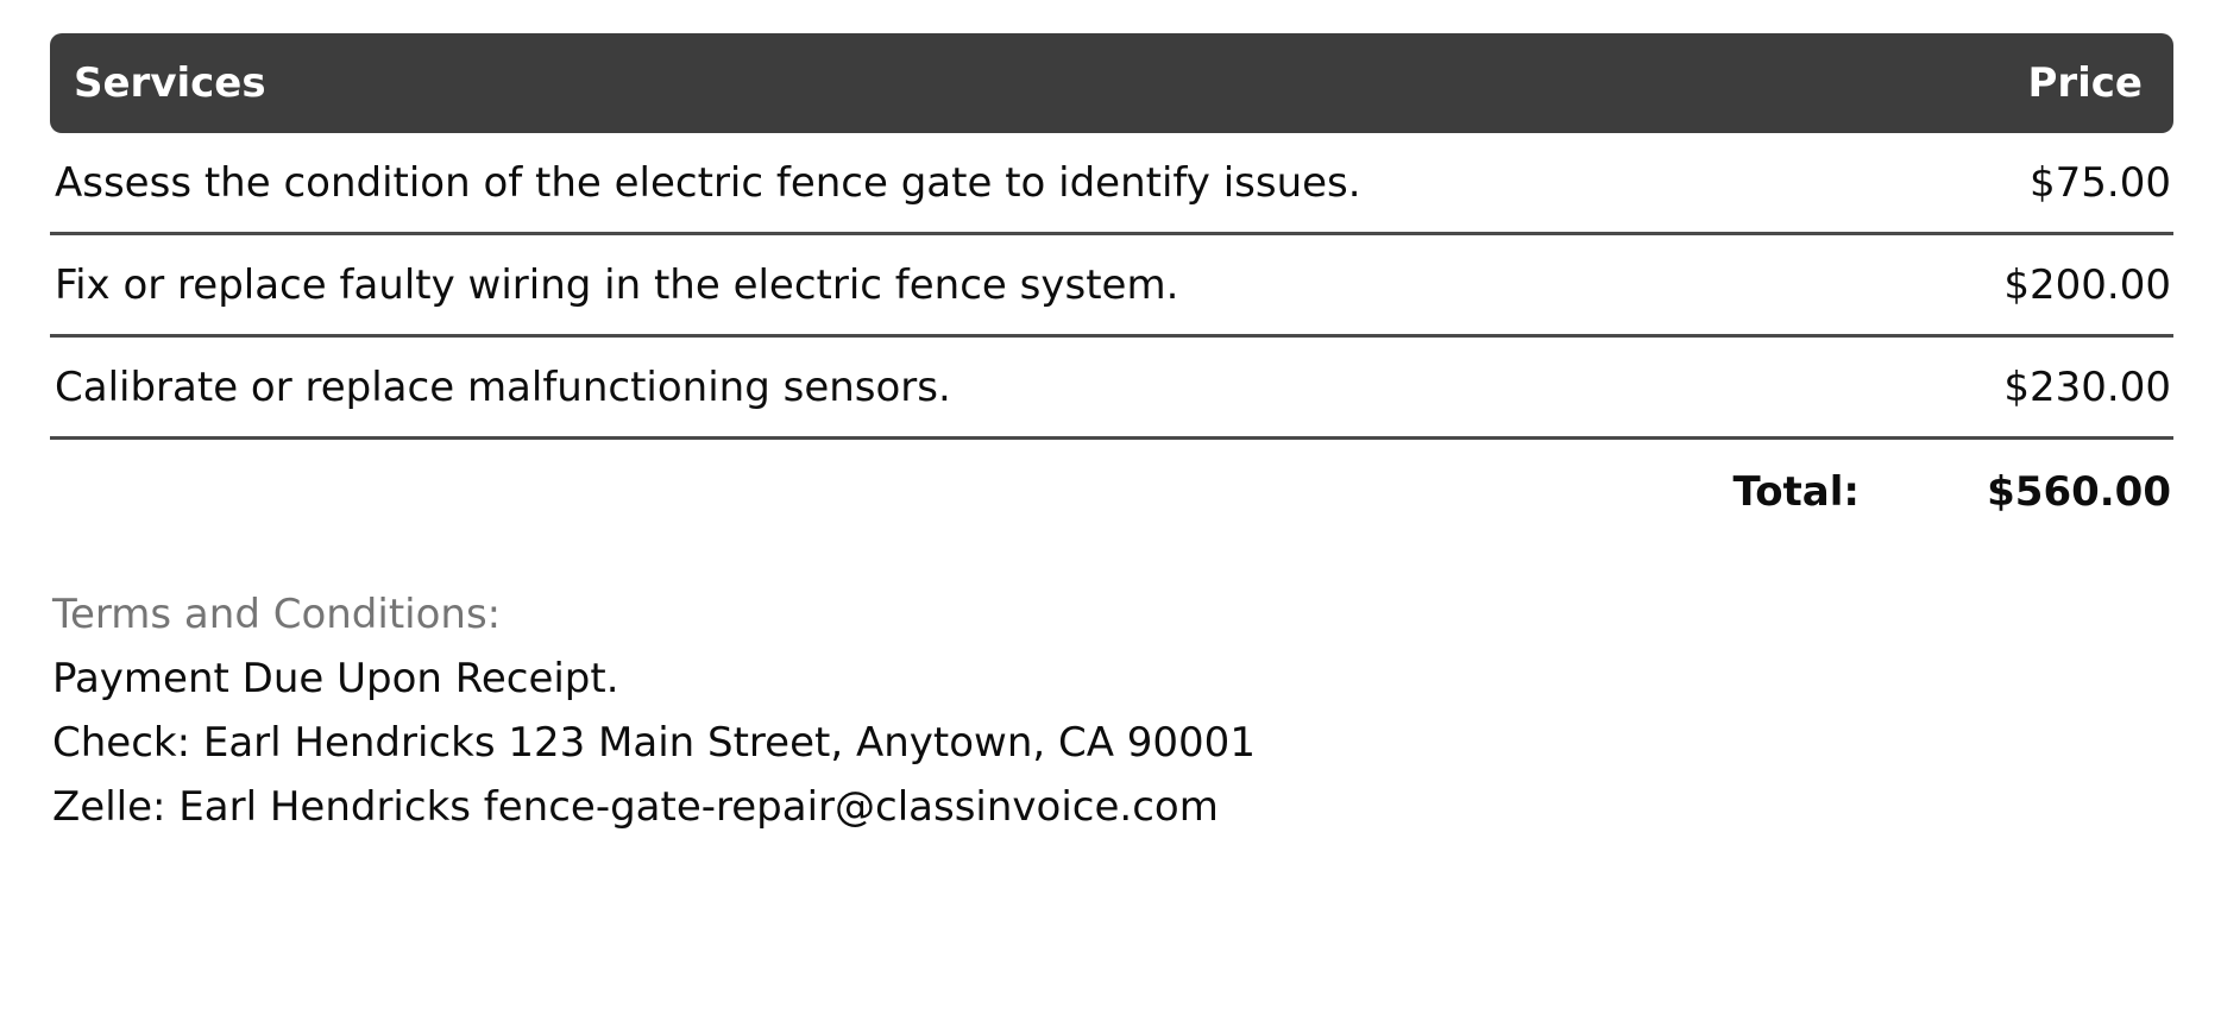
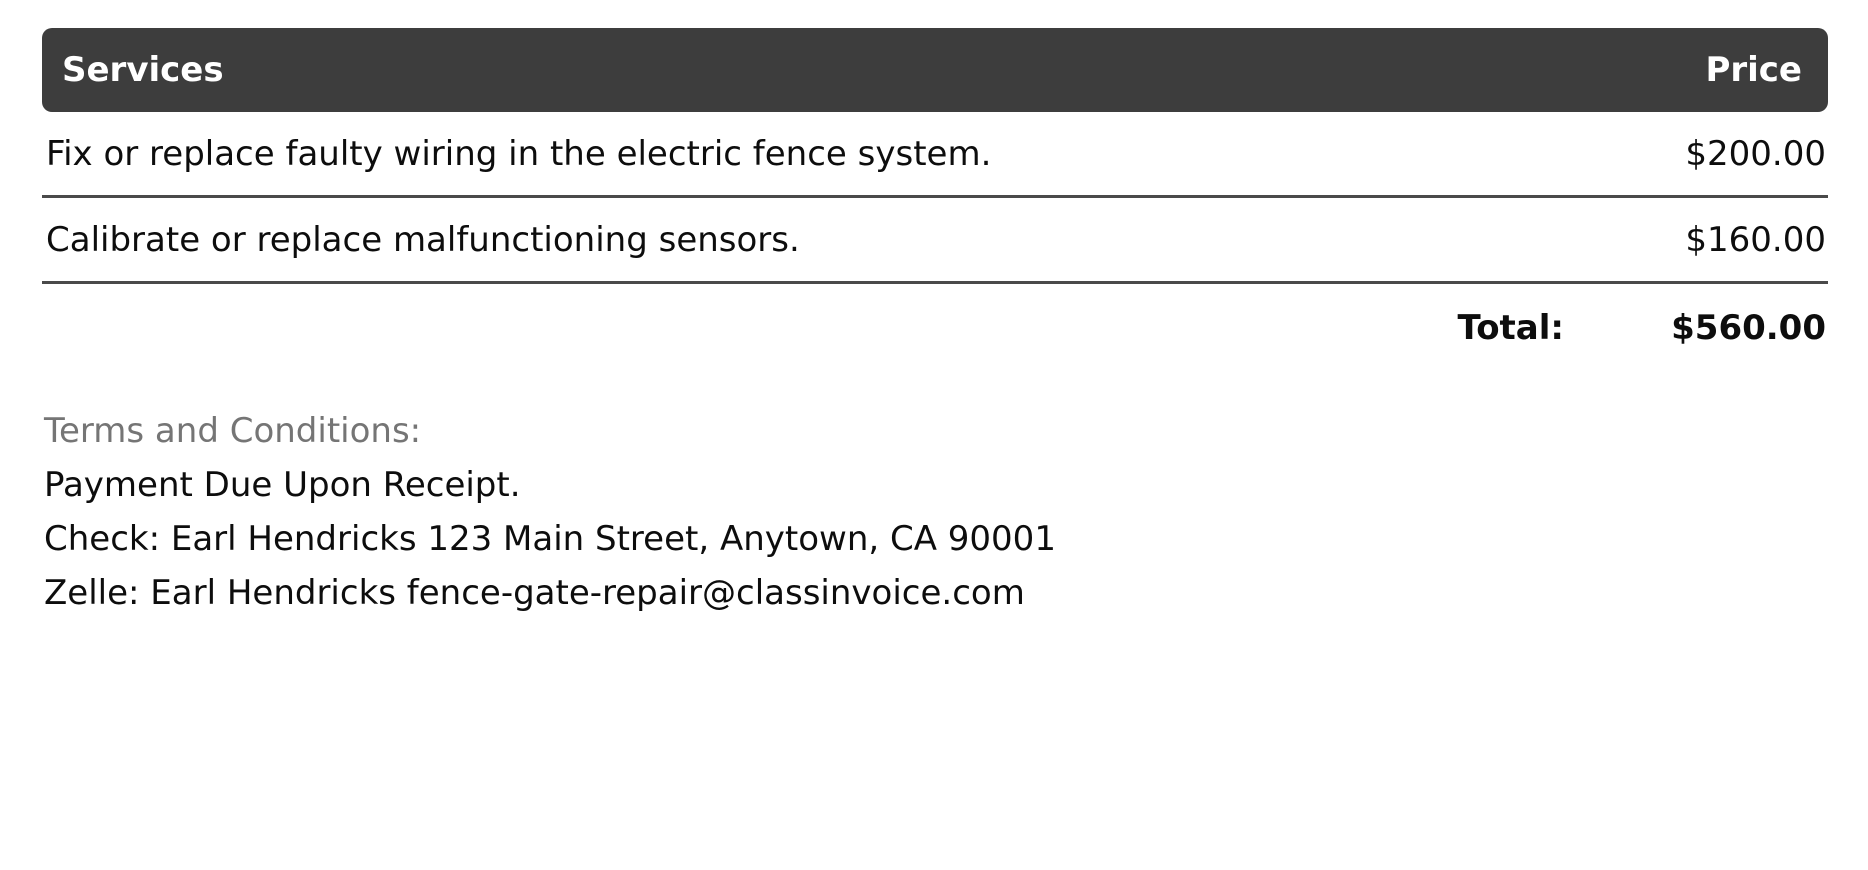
  Services
  Price
- Assess the condition of the electric fence gate to identify issues.
- $75.00
  Fix or replace faulty wiring in the electric fence system.
  $200.00
  Calibrate or replace malfunctioning sensors.
- $230.00
+ $160.00
  Total:
  $560.00
  Terms and Conditions:
  Payment Due Upon Receipt.
  Check: Earl Hendricks 123 Main Street, Anytown, CA 90001
  Zelle: Earl Hendricks fence-gate-repair@classinvoice.com
